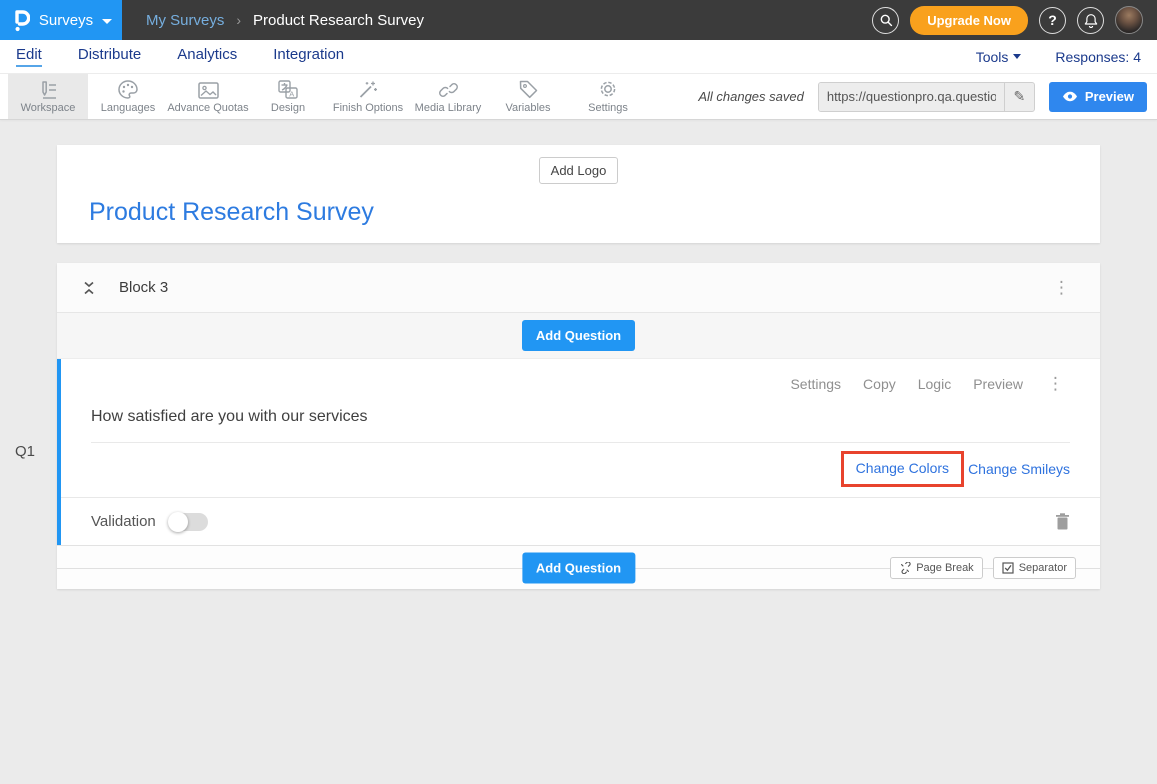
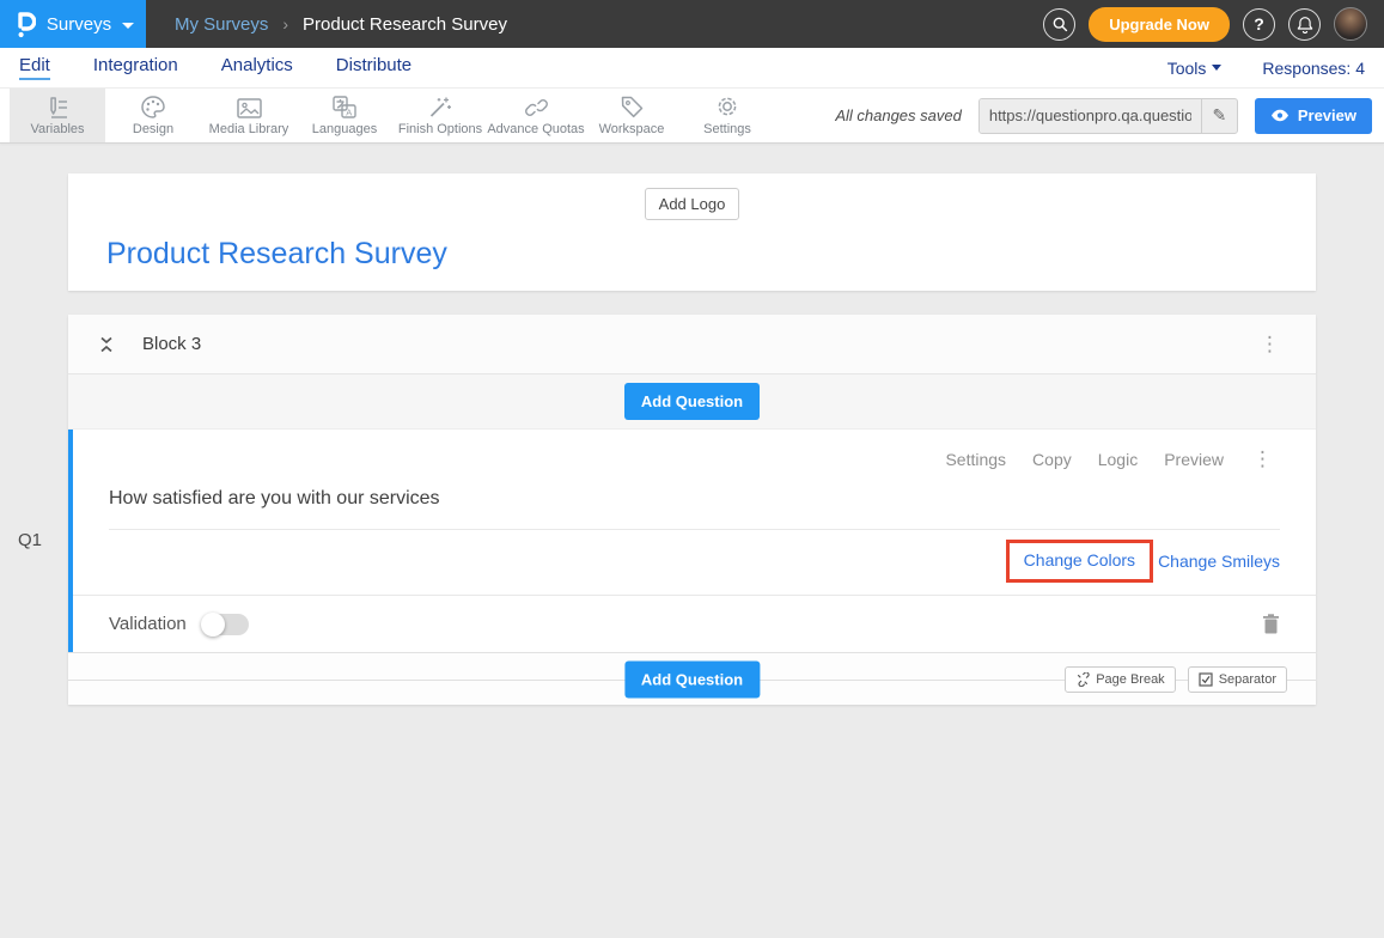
  Surveys
  My Surveys
  ›
  Product Research Survey
  Upgrade Now
  ?
  Edit
- Distribute
+ Integration
  Analytics
- Integration
+ Distribute
  Tools
  Responses: 4
- Workspace
+ Variables
- Languages
+ Design
- Advance Quotas
+ Media Library
  A
- Design
+ Languages
  Finish Options
- Media Library
+ Advance Quotas
- Variables
+ Workspace
  Settings
  All changes saved
  https://questionpro.qa.questio
  ✎
  Preview
  Q1
  Add Logo
  Product Research Survey
  Block 3
  ⋮
  Add Question
  Settings
  Copy
  Logic
  Preview
  ⋮
  How satisfied are you with our services
  Change Colors
  Change Smileys
  Validation
  Add Question
  Page Break
  Separator
